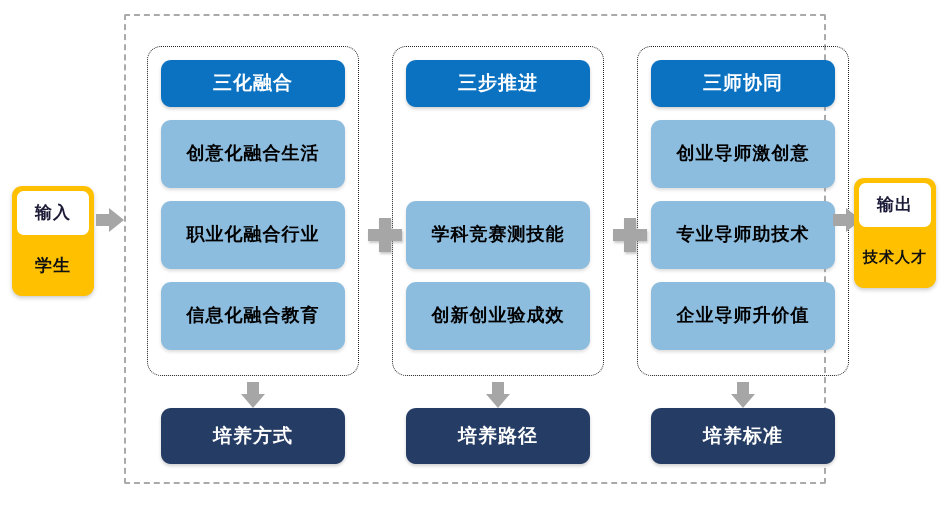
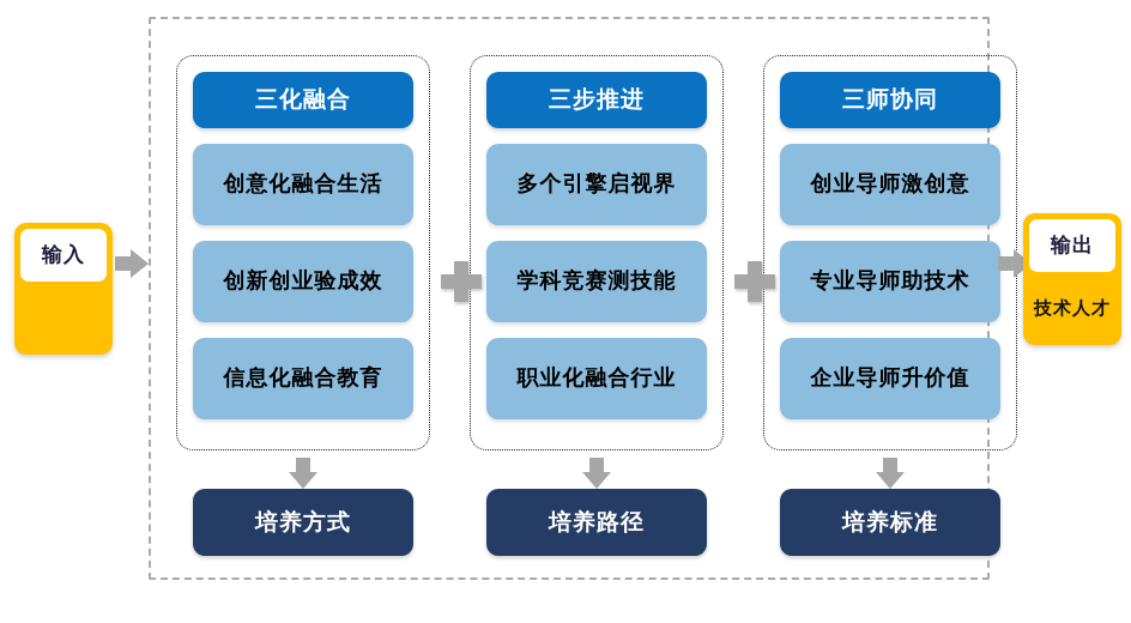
  输入
- 学生
  三化融合
  创意化融合生活
- 职业化融合行业
+ 创新创业验成效
  信息化融合教育
  培养方式
  三步推进
+ 多个引擎启视界
  学科竞赛测技能
- 创新创业验成效
+ 职业化融合行业
  培养路径
  三师协同
  创业导师激创意
  专业导师助技术
  企业导师升价值
  培养标准
  输出
  技术人才
